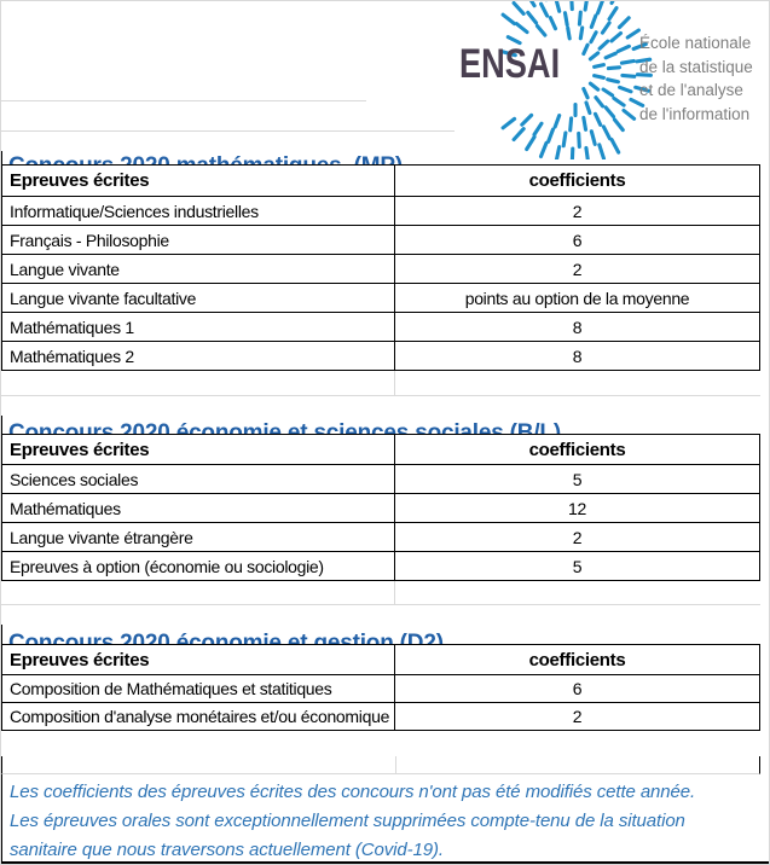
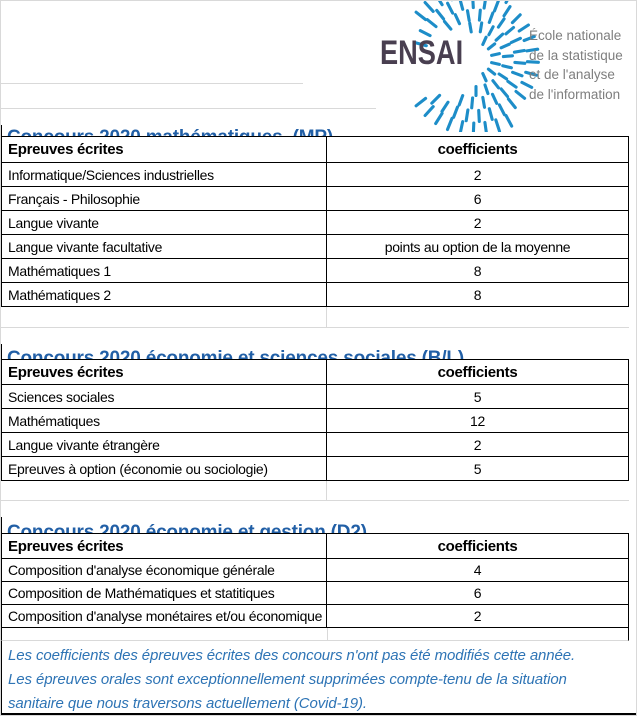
  ENSAI
  École nationale
  de la statistique
  et de l'analyse
  de l'information
  Epreuves écrites
  coefficients
  Informatique/Sciences industrielles
  2
  Français - Philosophie
  6
  Langue vivante
  2
  Langue vivante facultative
  points au option de la moyenne
  Mathématiques 1
  8
  Mathématiques 2
  8
  Epreuves écrites
  coefficients
  Sciences sociales
  5
  Mathématiques
  12
  Langue vivante étrangère
  2
  Epreuves à option (économie ou sociologie)
  5
  Epreuves écrites
  coefficients
+ Composition d'analyse économique générale
+ 4
  Composition de Mathématiques et statitiques
  6
  Composition d'analyse monétaires et/ou économique
  2
  Les coefficients des épreuves écrites des concours n'ont pas été modifiés cette année.
  Les épreuves orales sont exceptionnellement supprimées compte-tenu de la situation
  sanitaire que nous traversons actuellement (Covid-19).
